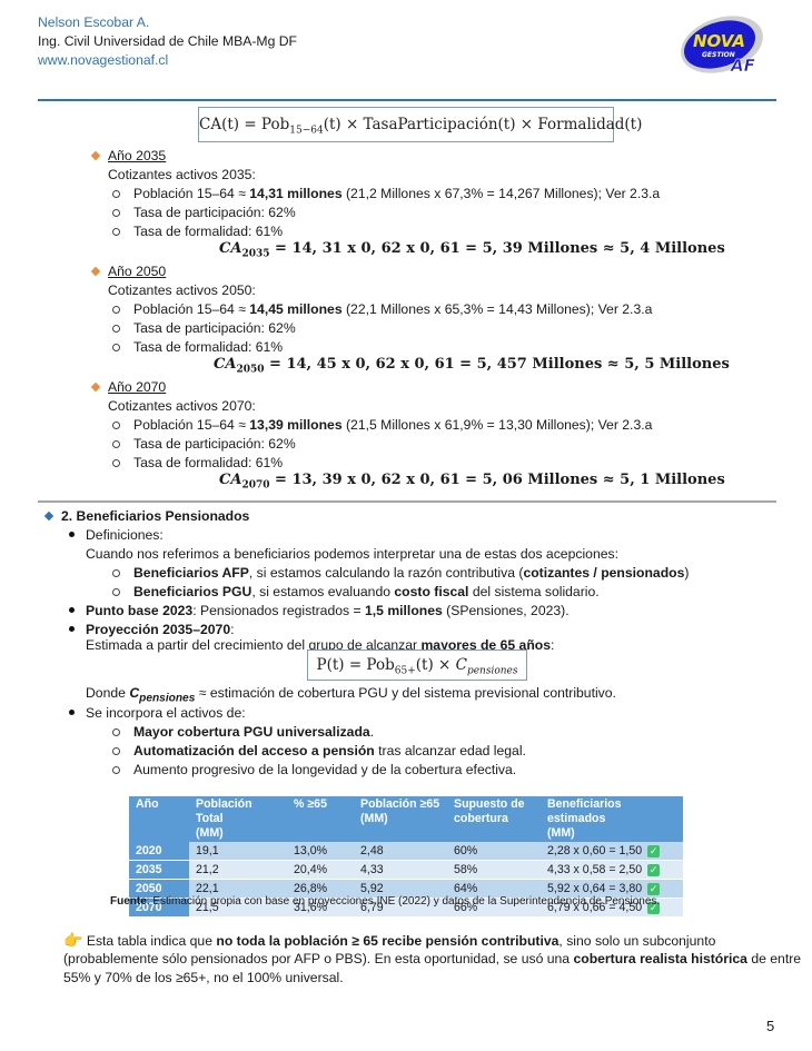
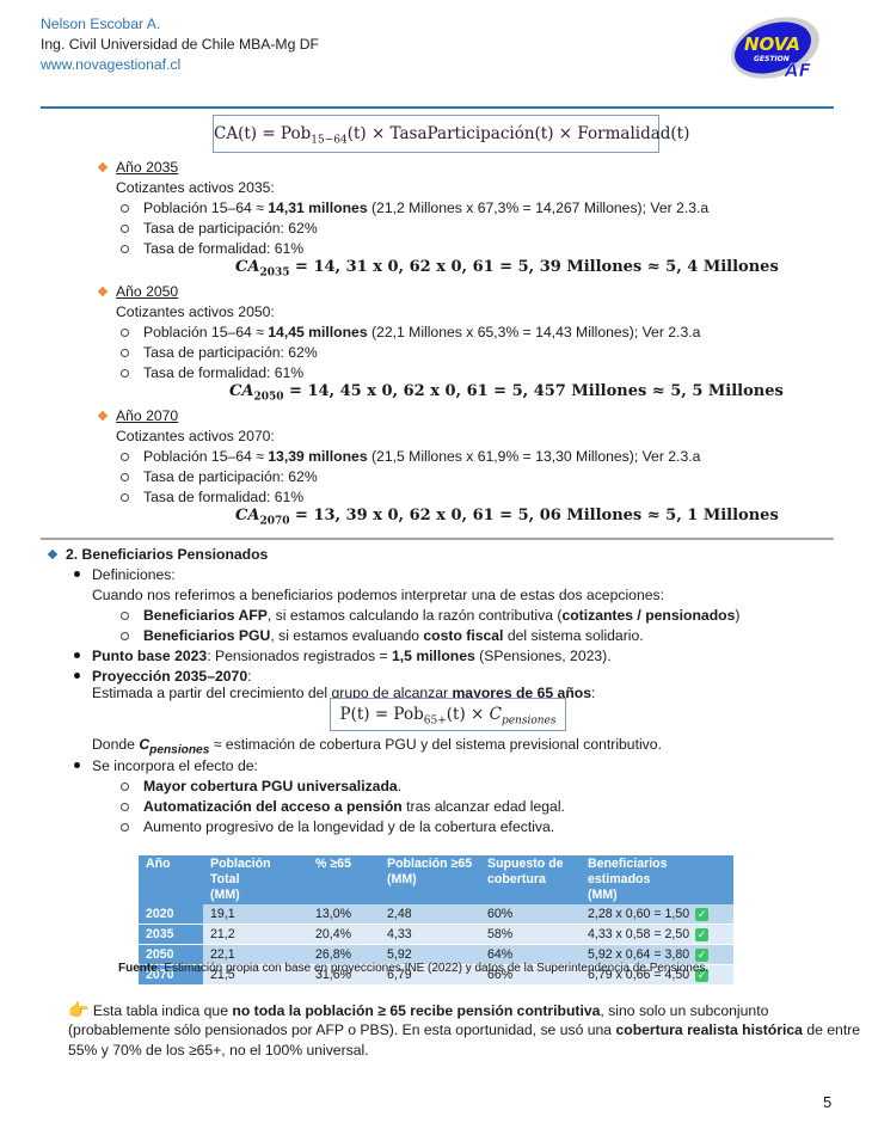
  Nelson Escobar A.
  Ing. Civil Universidad de Chile MBA-Mg DF
  www.novagestionaf.cl
  NOVA
  AF
  CA(t) = Pob15−64(t) × TasaParticipación(t) × Formalidad(t)
  Año 2035
  Cotizantes activos 2035:
  Población 15–64 ≈ 14,31 millones (21,2 Millones x 67,3% = 14,267 Millones); Ver 2.3.a
  Tasa de participación: 62%
  Tasa de formalidad: 61%
  CA2035 = 14, 31 x 0, 62 x 0, 61 = 5, 39 Millones ≈ 5, 4 Millones
  Año 2050
  Cotizantes activos 2050:
  Población 15–64 ≈ 14,45 millones (22,1 Millones x 65,3% = 14,43 Millones); Ver 2.3.a
  Tasa de participación: 62%
  Tasa de formalidad: 61%
  CA2050 = 14, 45 x 0, 62 x 0, 61 = 5, 457 Millones ≈ 5, 5 Millones
  Año 2070
  Cotizantes activos 2070:
  Población 15–64 ≈ 13,39 millones (21,5 Millones x 61,9% = 13,30 Millones); Ver 2.3.a
  Tasa de participación: 62%
  Tasa de formalidad: 61%
  CA2070 = 13, 39 x 0, 62 x 0, 61 = 5, 06 Millones ≈ 5, 1 Millones
  2. Beneficiarios Pensionados
  Definiciones:
  Cuando nos referimos a beneficiarios podemos interpretar una de estas dos acepciones:
  Beneficiarios AFP, si estamos calculando la razón contributiva (cotizantes / pensionados)
  Beneficiarios PGU, si estamos evaluando costo fiscal del sistema solidario.
  Punto base 2023: Pensionados registrados = 1,5 millones (SPensiones, 2023).
  Proyección 2035–2070:
  Estimada a partir del crecimiento del grupo de alcanzar mayores de 65 años:
  P(t) = Pob65+(t) × Cpensiones
  Donde Cpensiones ≈ estimación de cobertura PGU y del sistema previsional contributivo.
- Se incorpora el activos de:
+ Se incorpora el efecto de:
  Mayor cobertura PGU universalizada.
  Automatización del acceso a pensión tras alcanzar edad legal.
  Aumento progresivo de la longevidad y de la cobertura efectiva.
  Año	Población Total(MM)	% ≥65	Población ≥65(MM)	Supuesto decobertura	Beneficiarios estimados(MM)
  2020	19,1	13,0%	2,48	60%	2,28 x 0,60 = 1,50 ✓
  2035	21,2	20,4%	4,33	58%	4,33 x 0,58 = 2,50 ✓
  2050	22,1	26,8%	5,92	64%	5,92 x 0,64 = 3,80 ✓
  2070	21,5	31,6%	6,79	66%	6,79 x 0,66 = 4,50 ✓
  Fuente: Estimación propia con base en proyecciones INE (2022) y datos de la Superintendencia de Pensiones.
  👉 Esta tabla indica que no toda la población ≥ 65 recibe pensión contributiva, sino solo un subconjunto
  (probablemente sólo pensionados por AFP o PBS). En esta oportunidad, se usó una cobertura realista histórica de entre
  55% y 70% de los ≥65+, no el 100% universal.
  5
